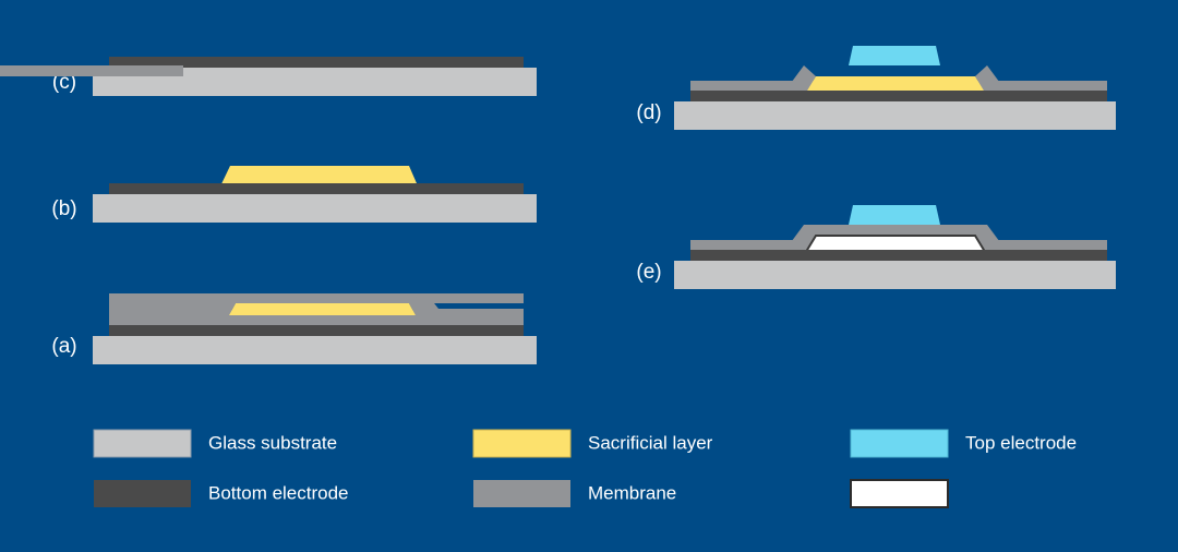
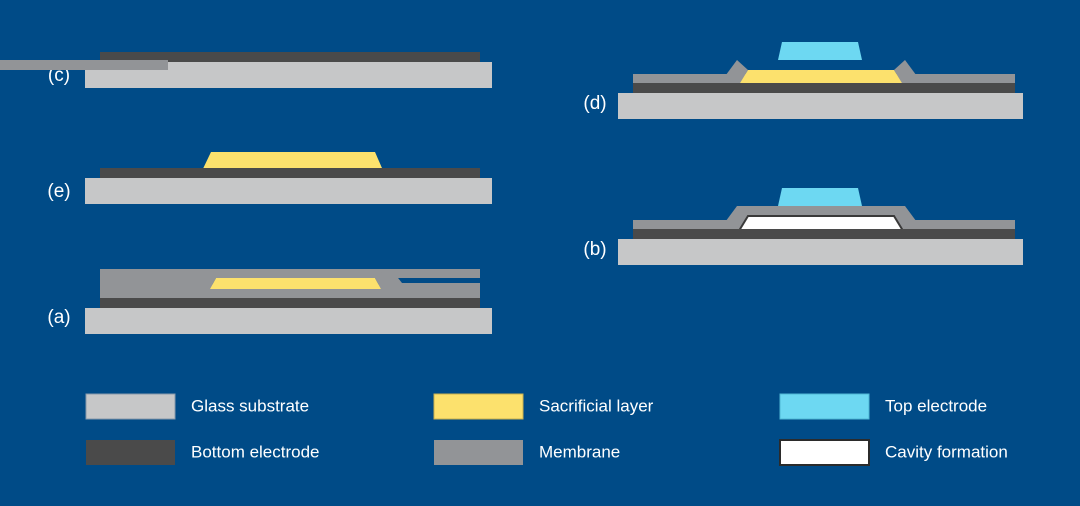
  (c)
- (b)
+ (e)
  (a)
  (d)
- (e)
+ (b)
  Glass substrate
  Bottom electrode
  Sacrificial layer
  Membrane
  Top electrode
+ Cavity formation
